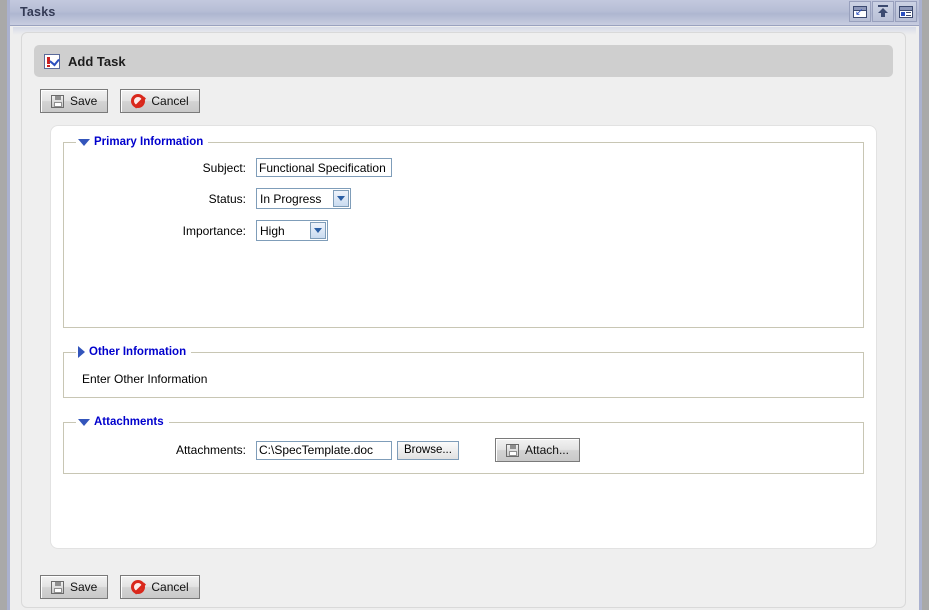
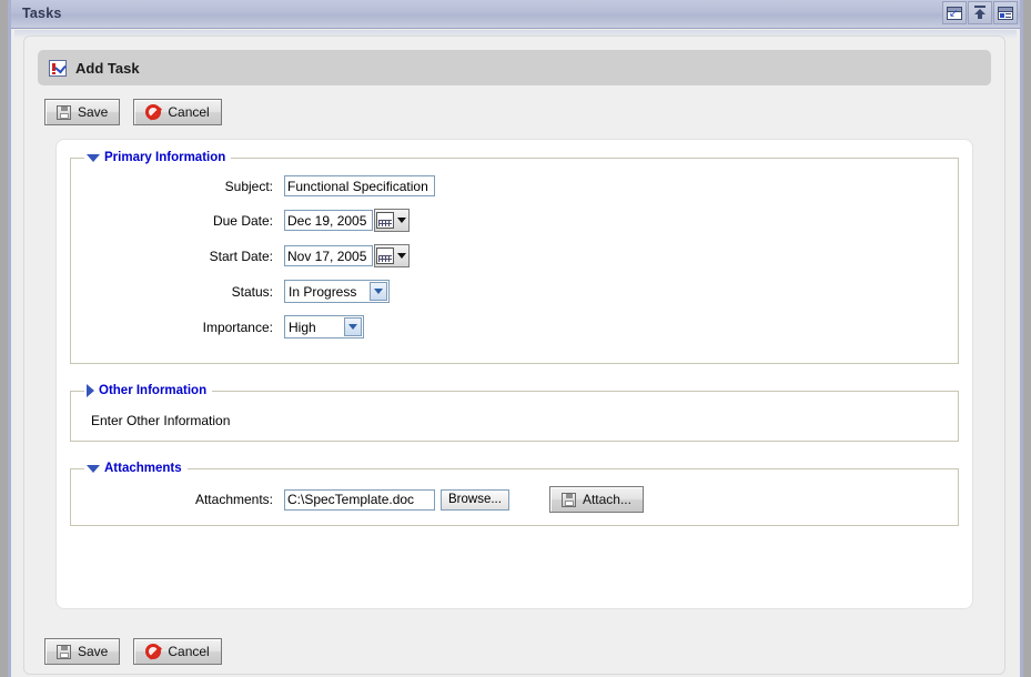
  Tasks
  Add Task
  Save
  Cancel
  Primary Information
  Subject:
  Functional Specification
+ Due Date:
+ Dec 19, 2005
+ Start Date:
+ Nov 17, 2005
  Status:
  In Progress
  Importance:
  High
  Other Information
  Enter Other Information
  Attachments
  Attachments:
  C:\SpecTemplate.doc
  Browse...
  Attach...
  Save
  Cancel
